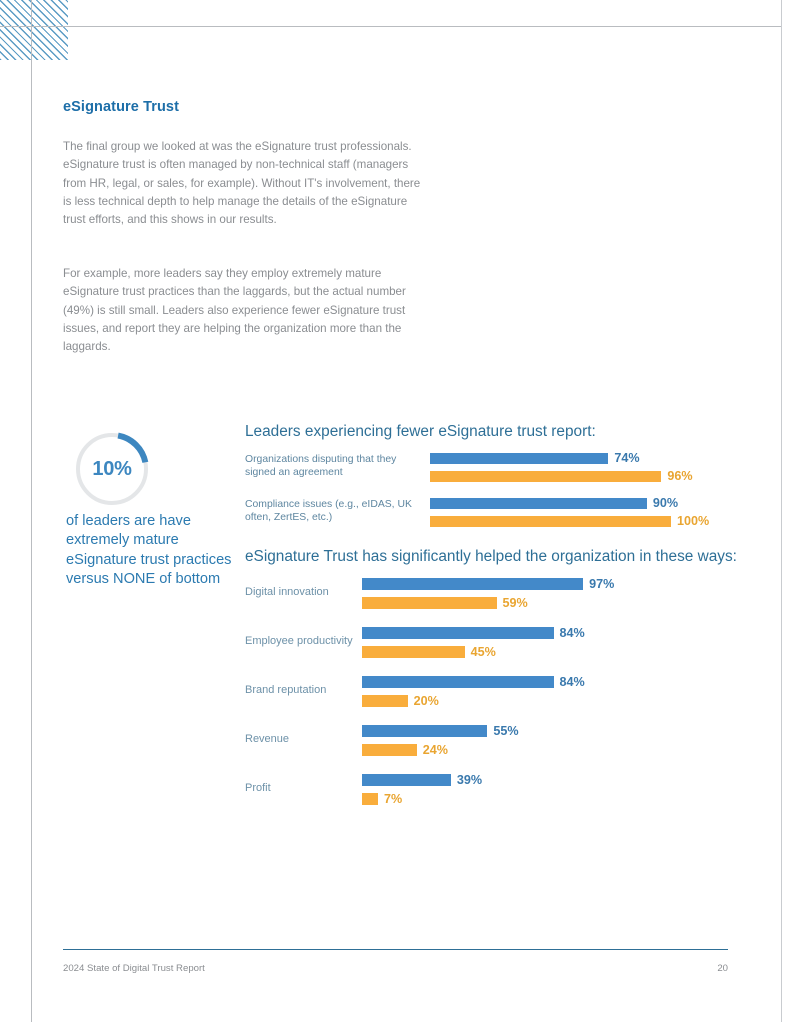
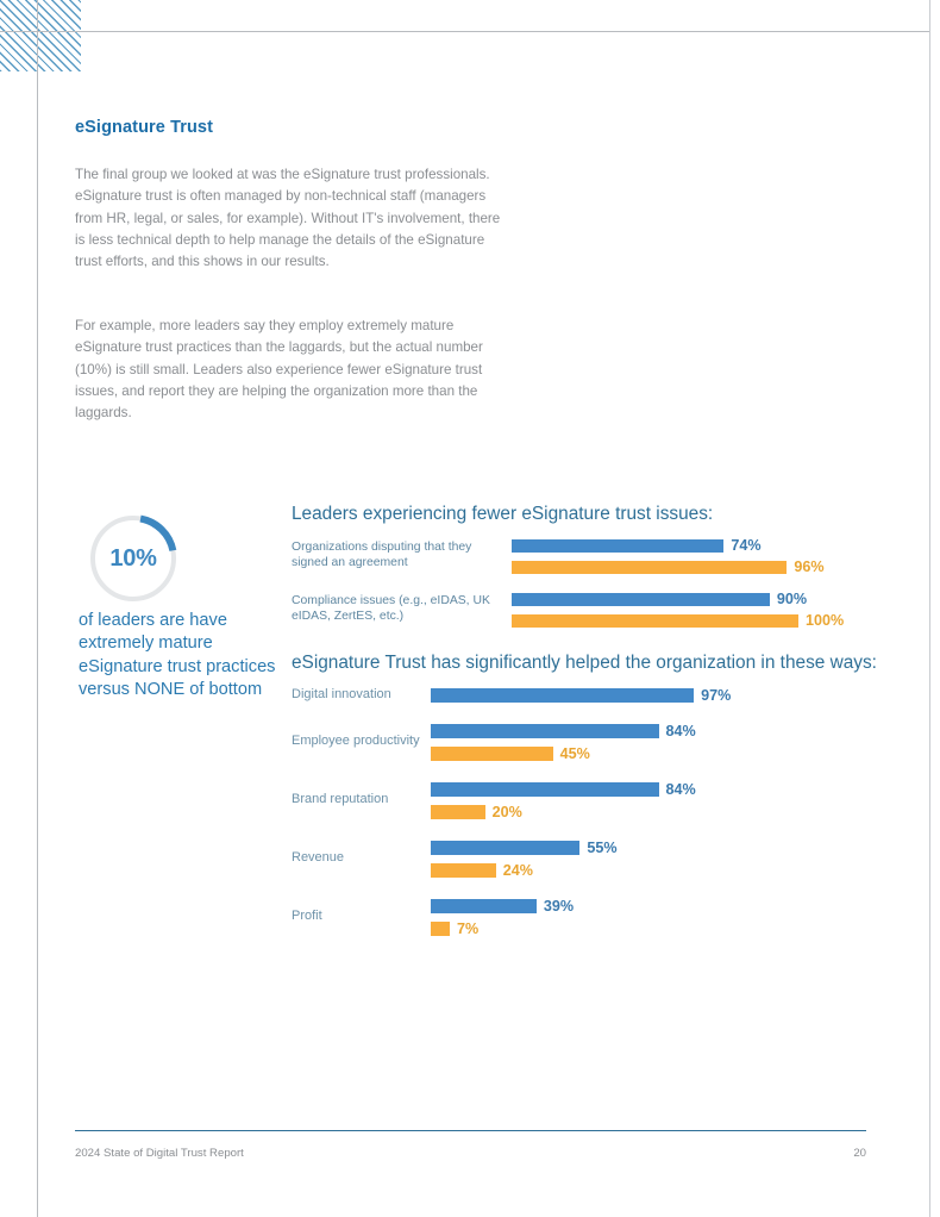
  eSignature Trust
  The final group we looked at was the eSignature trust professionals. eSignature trust is often managed by non-technical staff (managers from HR, legal, or sales, for example). Without IT's involvement, there is less technical depth to help manage the details of the eSignature trust efforts, and this shows in our results.
- For example, more leaders say they employ extremely mature eSignature trust practices than the laggards, but the actual number (49%) is still small. Leaders also experience fewer eSignature trust issues, and report they are helping the organization more than the laggards.
+ For example, more leaders say they employ extremely mature eSignature trust practices than the laggards, but the actual number (10%) is still small. Leaders also experience fewer eSignature trust issues, and report they are helping the organization more than the laggards.
  10%
  of leaders are have extremely mature eSignature trust practices versus NONE of bottom
- Leaders experiencing fewer eSignature trust report:
+ Leaders experiencing fewer eSignature trust issues:
  Organizations disputing that they signed an agreement
  74%
  96%
- Compliance issues (e.g., eIDAS, UK often, ZertES, etc.)
+ Compliance issues (e.g., eIDAS, UK eIDAS, ZertES, etc.)
  90%
  100%
  eSignature Trust has significantly helped the organization in these ways:
  Digital innovation
  97%
- 59%
  Employee productivity
  84%
  45%
  Brand reputation
  84%
  20%
  Revenue
  55%
  24%
  Profit
  39%
  7%
  2024 State of Digital Trust Report
  20
